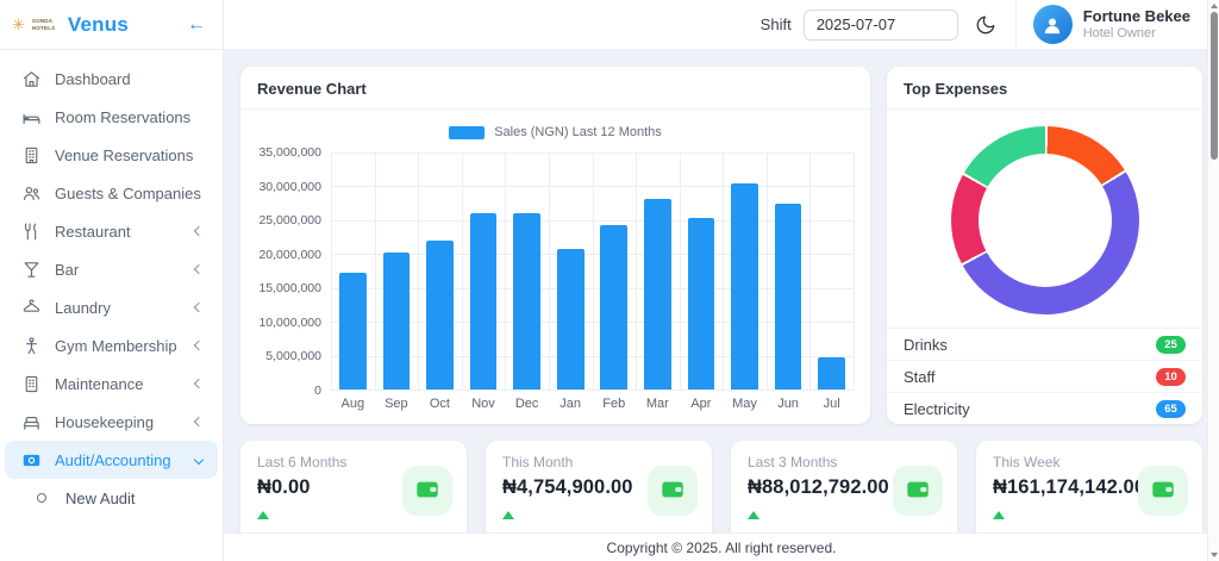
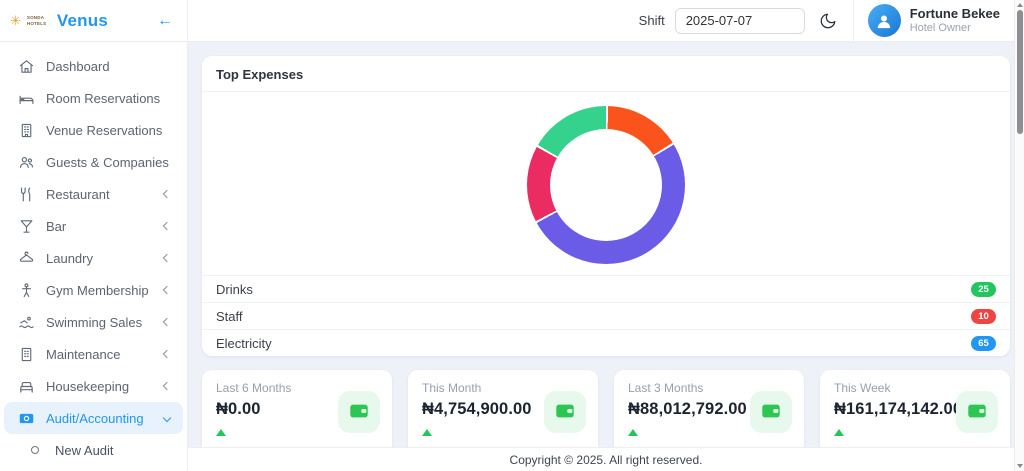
  ✳
  Venus
  ←
  Dashboard
  Room Reservations
  Venue Reservations
  Guests & Companies
  Restaurant
  Bar
  Laundry
  Gym Membership
+ Swimming Sales
  Maintenance
  Housekeeping
  Audit/Accounting
  New Audit
  Shift
  2025-07-07
  Fortune Bekee
  Hotel Owner
- Revenue Chart
- Sales (NGN) Last 12 Months
- 0
- 5,000,000
- 10,000,000
- 15,000,000
- 20,000,000
- 25,000,000
- 30,000,000
- 35,000,000
- Aug
- Sep
- Oct
- Nov
- Dec
- Jan
- Feb
- Mar
- Apr
- May
- Jun
- Jul
  Top Expenses
  Drinks
  25
  Staff
  10
  Electricity
  65
  Last 6 Months
  ₦0.00
  This Month
  ₦4,754,900.00
  Last 3 Months
  ₦88,012,792.00
  This Week
  ₦161,174,142.0
  Copyright © 2025. All right reserved.
